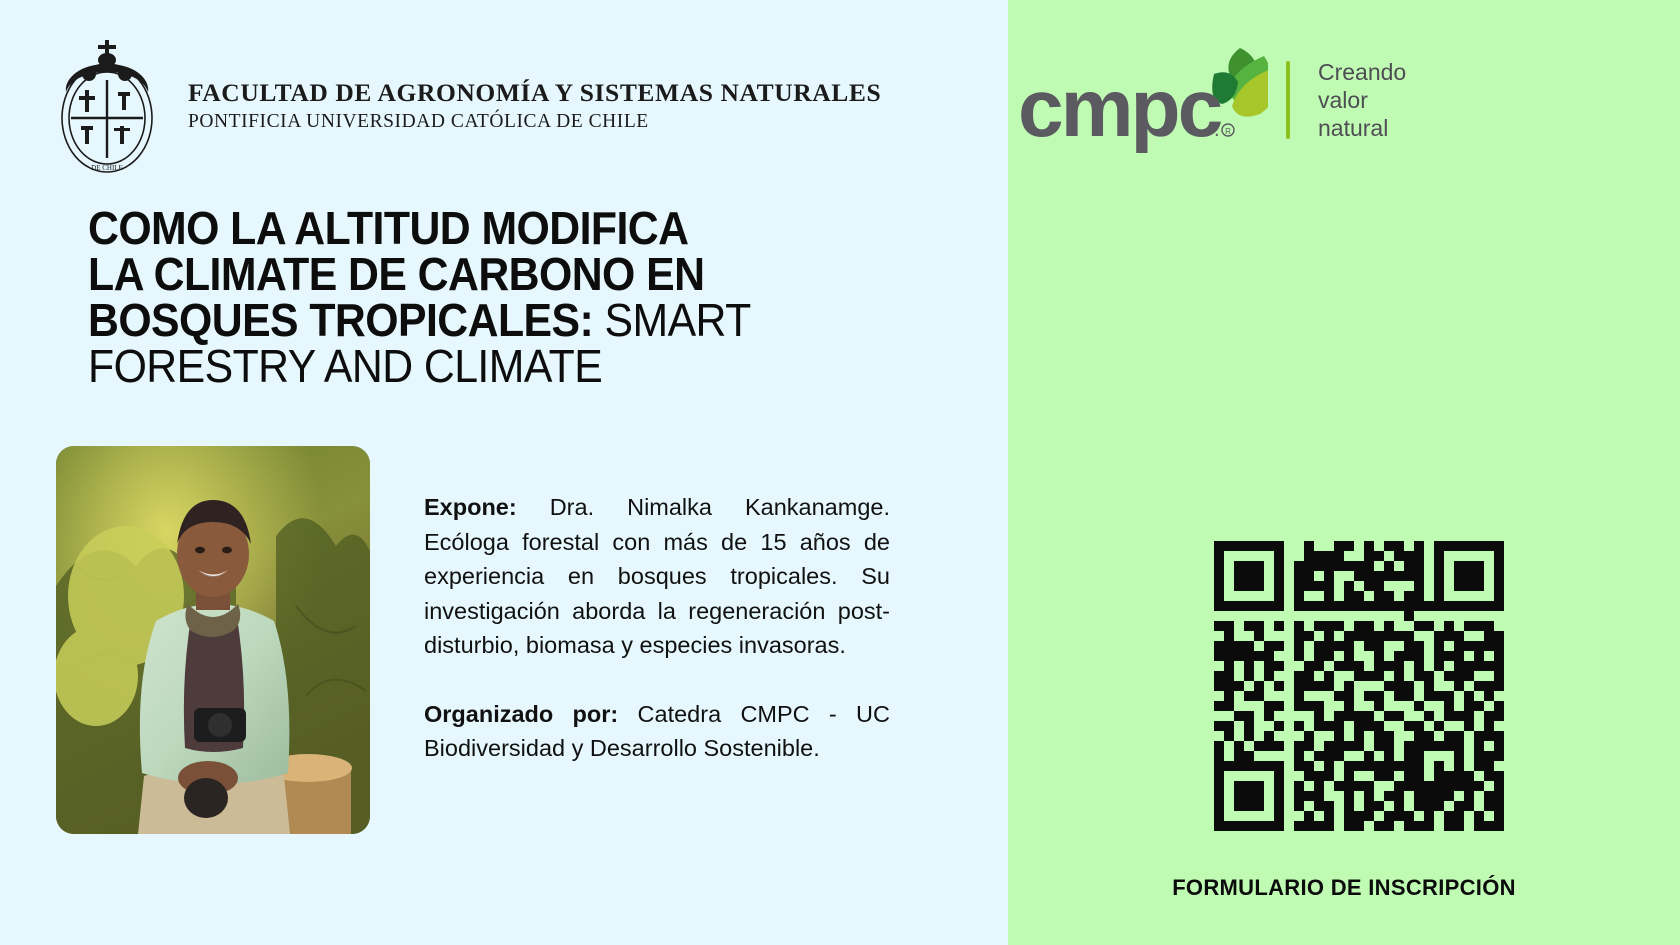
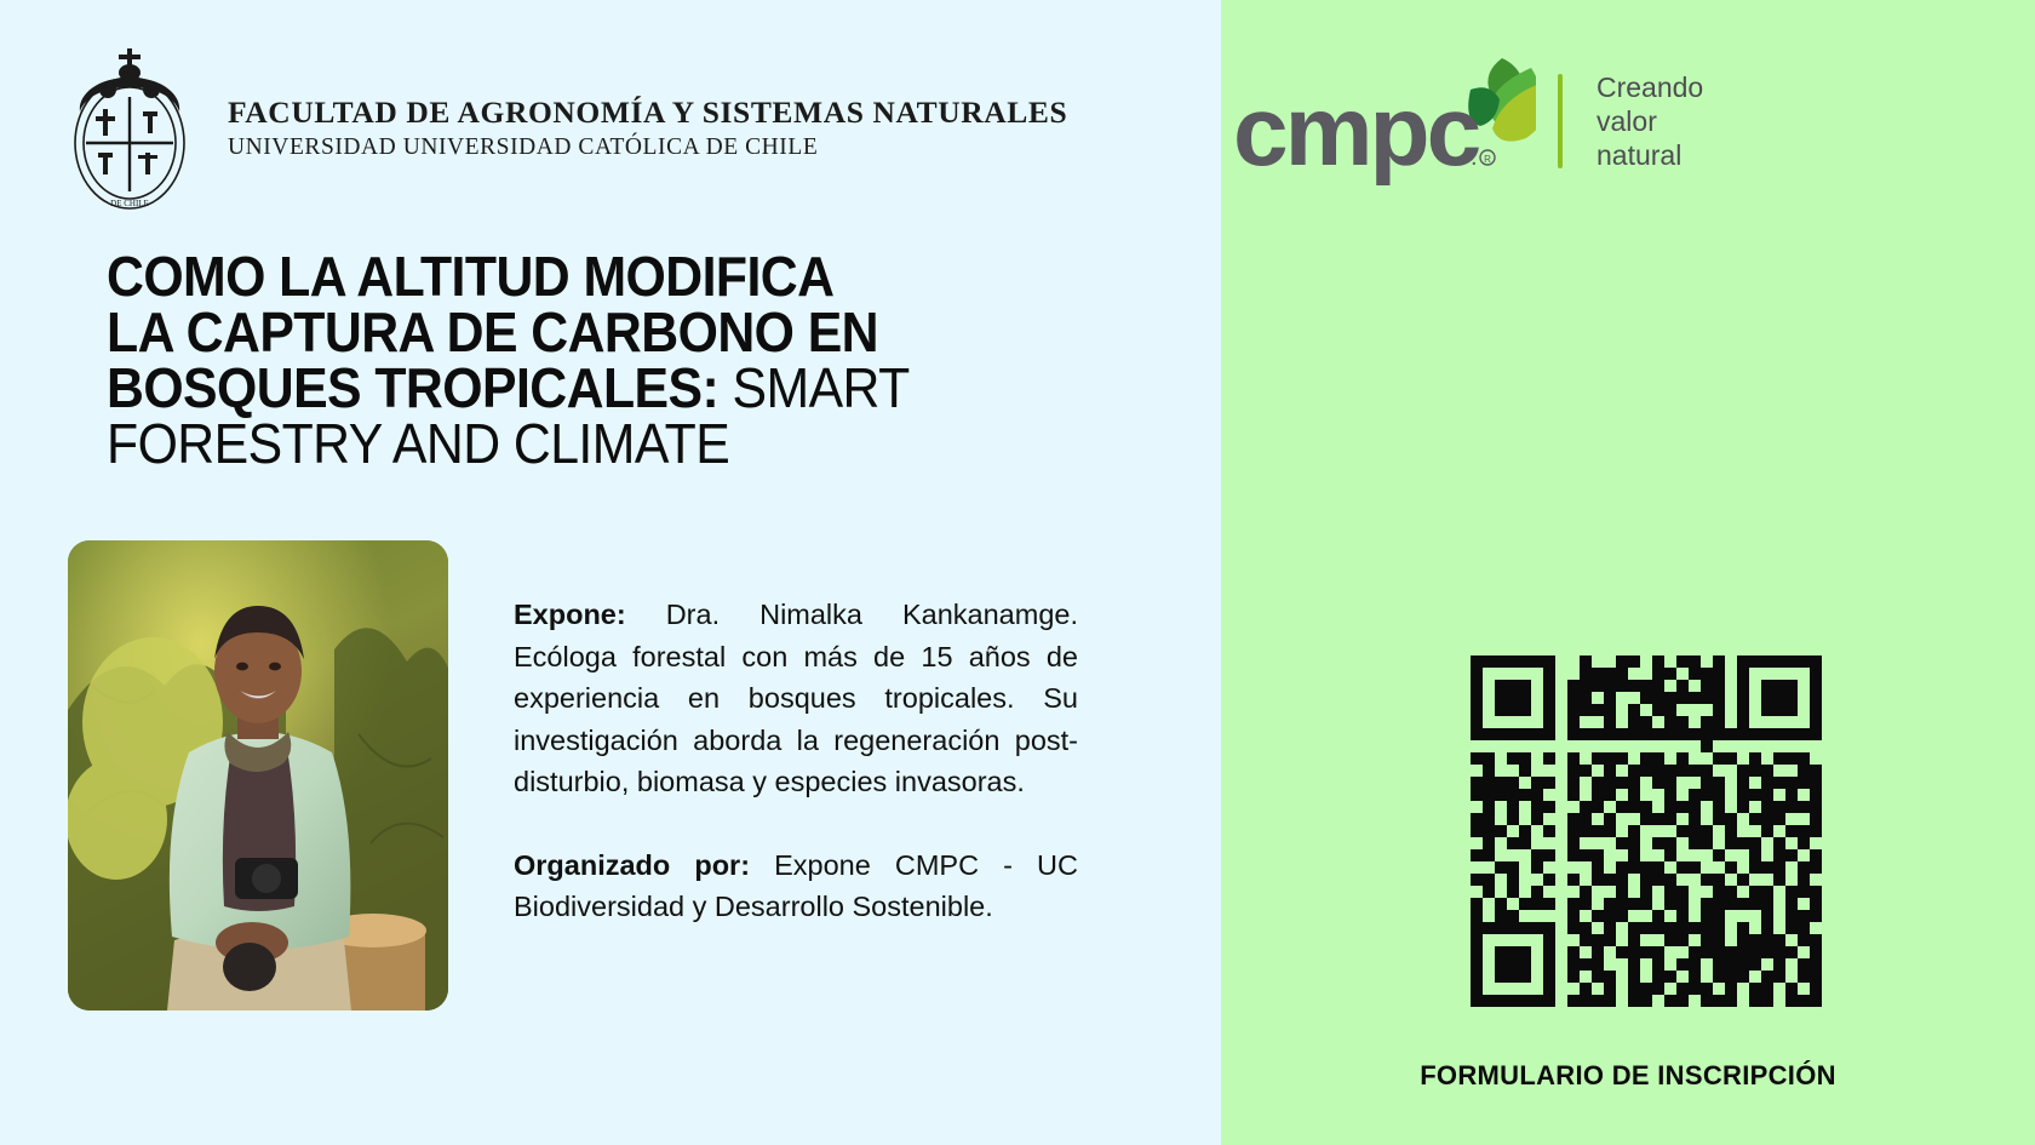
  DE CHILE
  FACULTAD DE AGRONOMÍA Y SISTEMAS NATURALES
- PONTIFICIA UNIVERSIDAD CATÓLICA DE CHILE
+ UNIVERSIDAD UNIVERSIDAD CATÓLICA DE CHILE
  COMO LA ALTITUD MODIFICA
- LA CLIMATE DE CARBONO EN
+ LA CAPTURA DE CARBONO EN
  BOSQUES TROPICALES: SMART
  FORESTRY AND CLIMATE
  Expone: Dra. Nimalka Kankanamge. Ecóloga forestal con más de 15 años de experiencia en bosques tropicales. Su investigación aborda la regeneración post-disturbio, biomasa y especies invasoras.
- Organizado por: Catedra CMPC - UC Biodiversidad y Desarrollo Sostenible.
+ Organizado por: Expone CMPC - UC Biodiversidad y Desarrollo Sostenible.
  cmpc
  .
  R
  Creando
  valor
  natural
  FORMULARIO DE INSCRIPCIÓN
